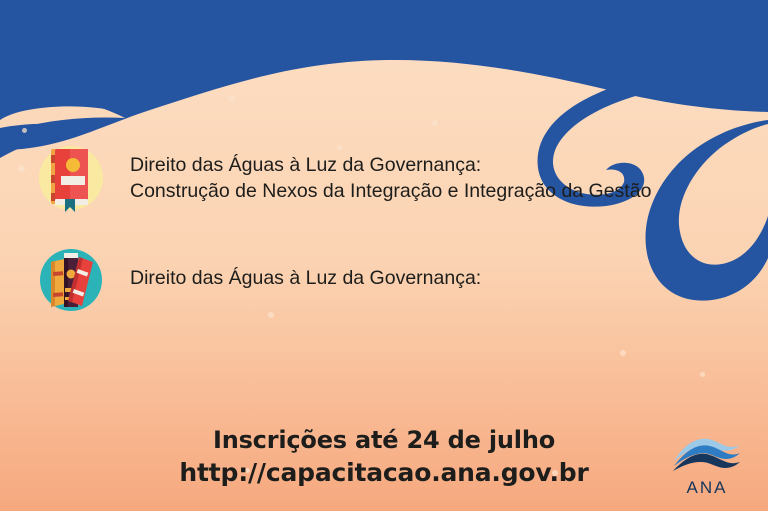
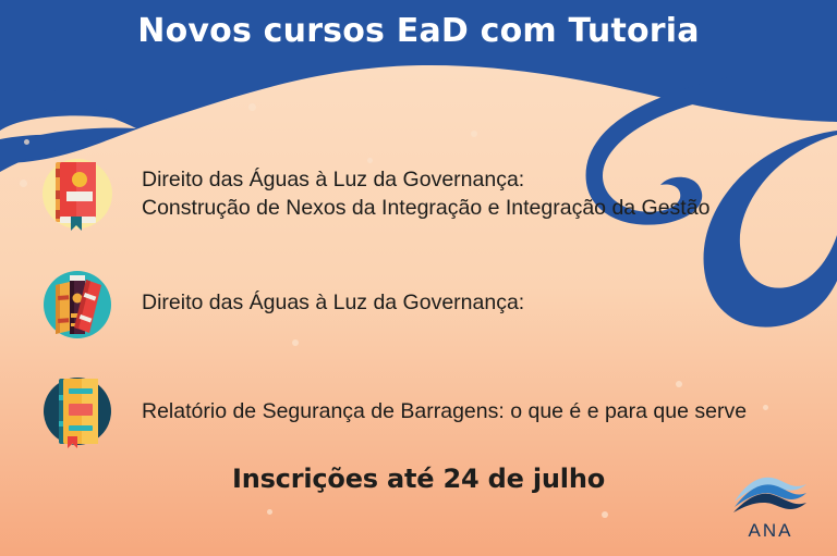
+ Novos cursos EaD com Tutoria
  Direito das Águas à Luz da Governança:
  Construção de Nexos da Integração e Integração da Gestão
  Direito das Águas à Luz da Governança:
+ Relatório de Segurança de Barragens: o que é e para que serve
  Inscrições até 24 de julho
- http://capacitacao.ana.gov.br
  ANA
